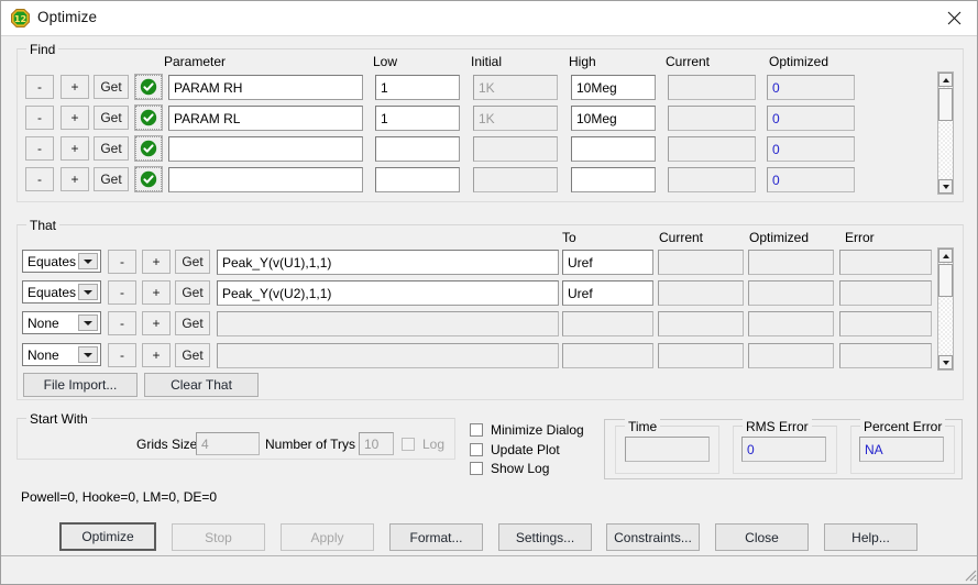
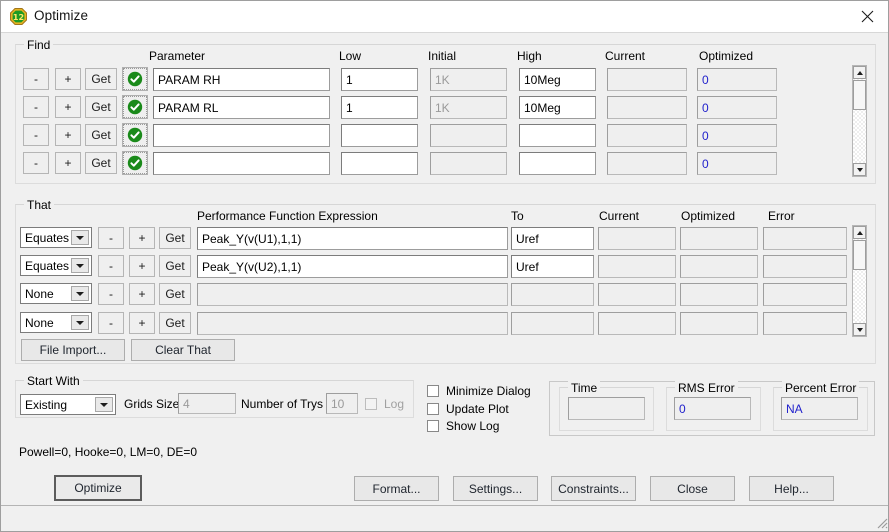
  12
  Optimize
  Find
  Parameter
  Low
  Initial
  High
  Current
  Optimized
  -
  +
  Get
  PARAM RH
  1
  1K
  10Meg
  0
  -
  +
  Get
  PARAM RL
  1
  1K
  10Meg
  0
  -
  +
  Get
  0
  -
  +
  Get
  0
  That
+ Performance Function Expression
  To
  Current
  Optimized
  Error
  Equates
  -
  +
  Get
  Peak_Y(v(U1),1,1)
  Uref
  Equates
  -
  +
  Get
  Peak_Y(v(U2),1,1)
  Uref
  None
  -
  +
  Get
  None
  -
  +
  Get
  File Import...
  Clear That
  Start With
+ Existing
  Grids Size
  4
  Number of Trys
  10
  Log
  Minimize Dialog
  Update Plot
  Show Log
  Time
  RMS Error
  0
  Percent Error
  NA
  Powell=0, Hooke=0, LM=0, DE=0
  Optimize
- Stop
- Apply
  Format...
  Settings...
  Constraints...
  Close
  Help...
